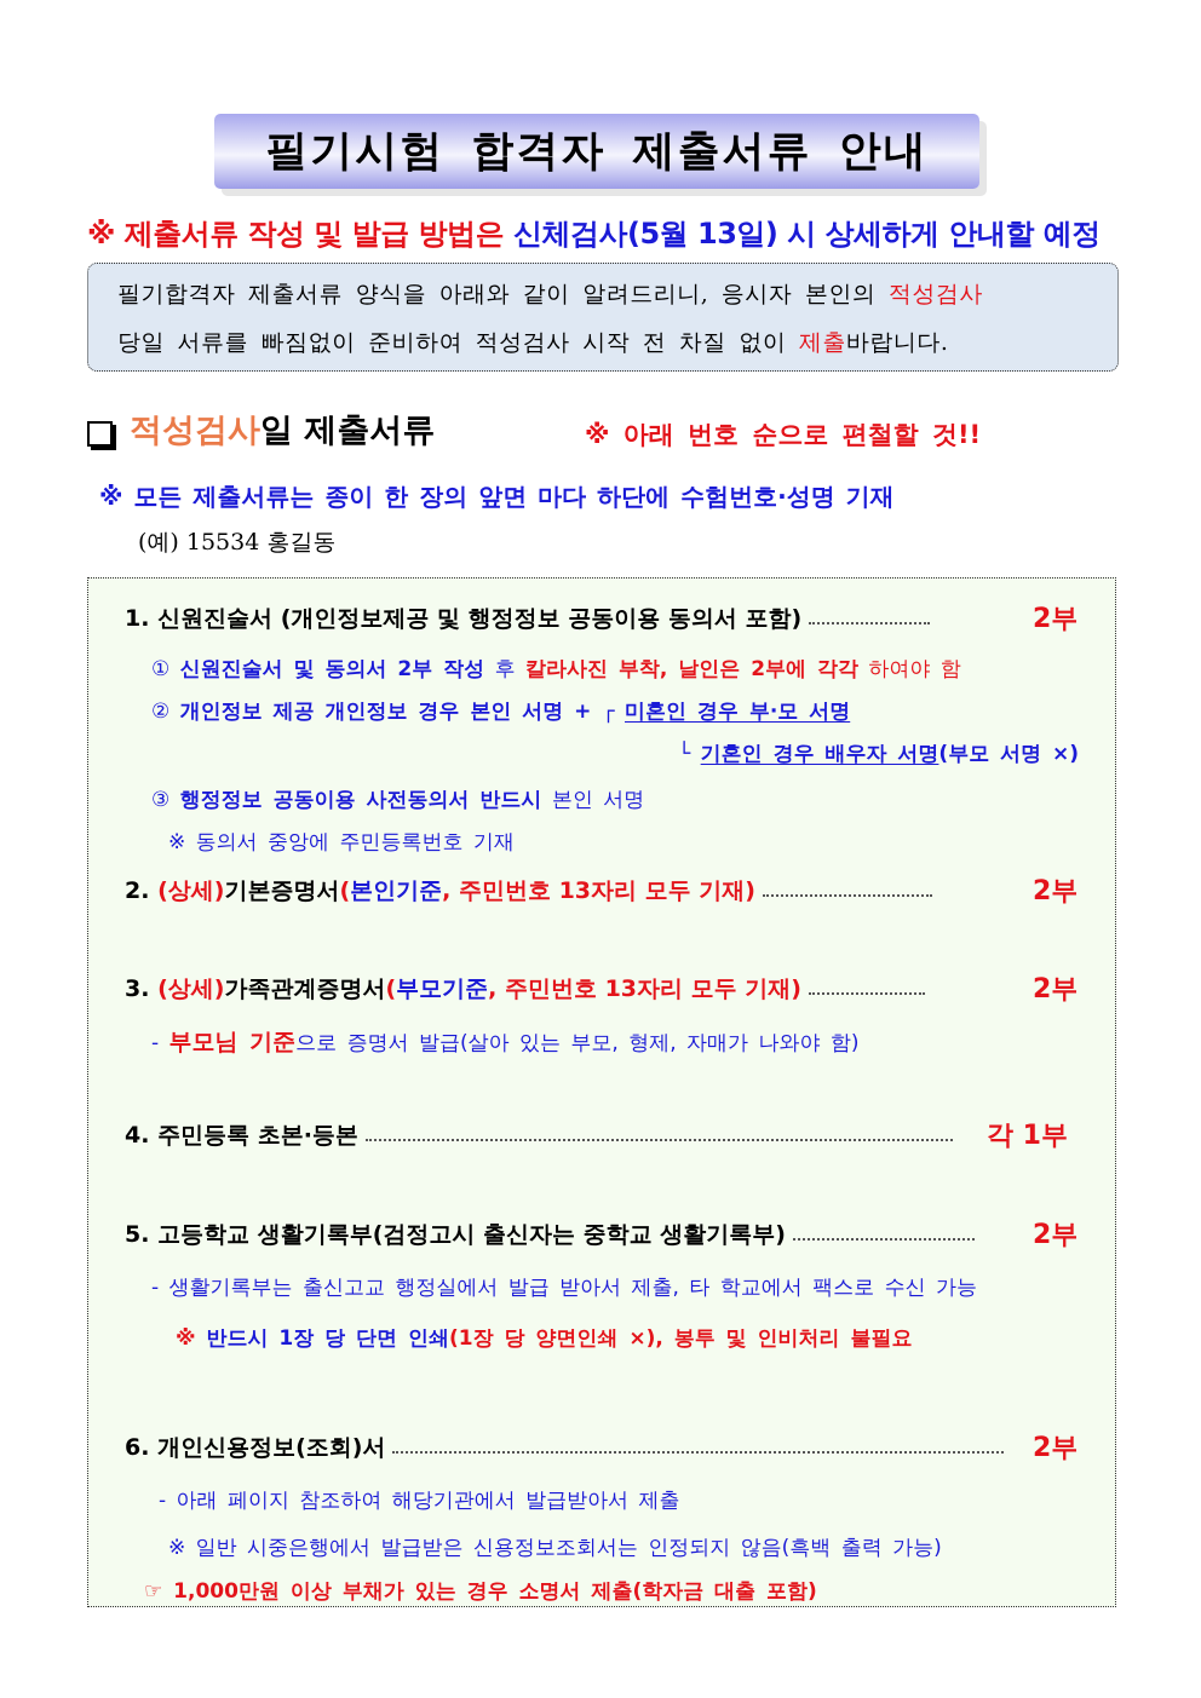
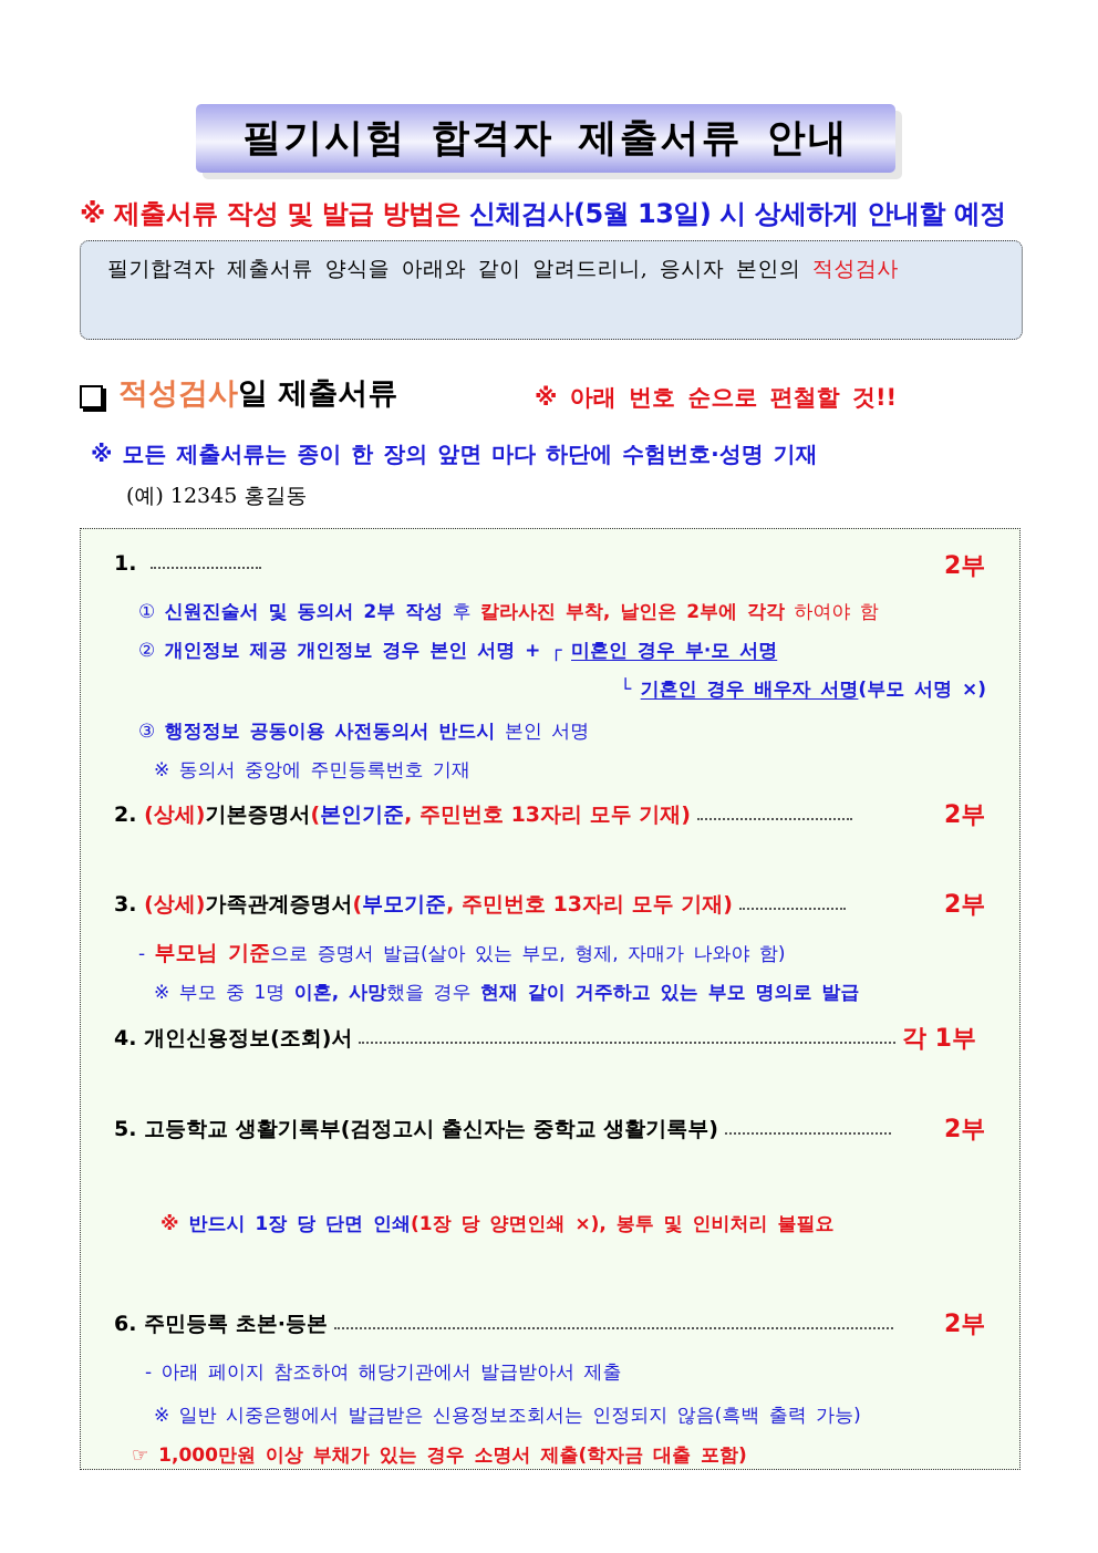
  필기시험 합격자 제출서류 안내
  ※ 제출서류 작성 및 발급 방법은 신체검사(5월 13일) 시 상세하게 안내할 예정
  필기합격자 제출서류 양식을 아래와 같이 알려드리니, 응시자 본인의 적성검사
- 당일 서류를 빠짐없이 준비하여 적성검사 시작 전 차질 없이 제출바랍니다.
  적성검사
  일 제출서류
  ※ 아래 번호 순으로 편철할 것!!
  ※ 모든 제출서류는 종이 한 장의 앞면 마다 하단에 수험번호·성명 기재
- (예) 15534 홍길동
+ (예) 12345 홍길동
  1.
- 신원진술서 (개인정보제공 및 행정정보 공동이용 동의서 포함)
  2부
  ① 신원진술서 및 동의서 2부 작성 후 칼라사진 부착, 날인은 2부에 각각 하여야 함
  ② 개인정보 제공 개인정보 경우 본인 서명 + ┌ 미혼인 경우 부·모 서명
  └ 기혼인 경우 배우자 서명(부모 서명 ×)
  ③ 행정정보 공동이용 사전동의서 반드시 본인 서명
  ※ 동의서 중앙에 주민등록번호 기재
  2.
  (상세)
  기본증명서
  (
  본인기준
  , 주민번호 13자리 모두 기재)
  2부
  3.
  (상세)
  가족관계증명서
  (
  부모기준
  , 주민번호 13자리 모두 기재)
  2부
  - 부모님 기준으로 증명서 발급(살아 있는 부모, 형제, 자매가 나와야 함)
+ ※ 부모 중 1명 이혼, 사망했을 경우 현재 같이 거주하고 있는 부모 명의로 발급
  4.
- 주민등록 초본·등본
+ 개인신용정보(조회)서
  각 1부
  5.
  고등학교 생활기록부(검정고시 출신자는 중학교 생활기록부)
  2부
- - 생활기록부는 출신고교 행정실에서 발급 받아서 제출, 타 학교에서 팩스로 수신 가능
  ※ 반드시 1장 당 단면 인쇄(1장 당 양면인쇄 ×), 봉투 및 인비처리 불필요
  6.
- 개인신용정보(조회)서
+ 주민등록 초본·등본
  2부
  - 아래 페이지 참조하여 해당기관에서 발급받아서 제출
  ※ 일반 시중은행에서 발급받은 신용정보조회서는 인정되지 않음(흑백 출력 가능)
  ☞ 1,000만원 이상 부채가 있는 경우 소명서 제출(학자금 대출 포함)
